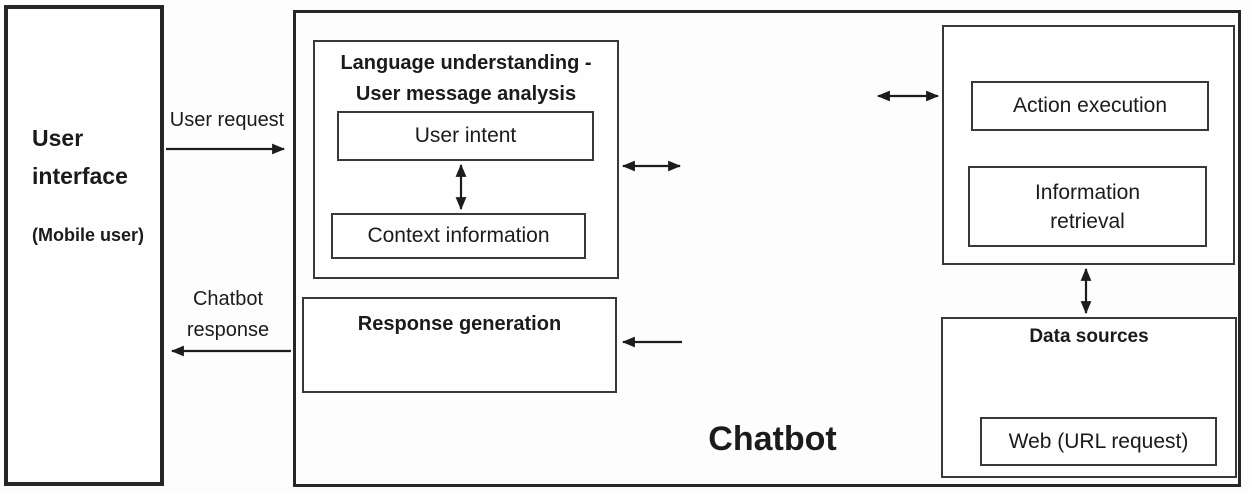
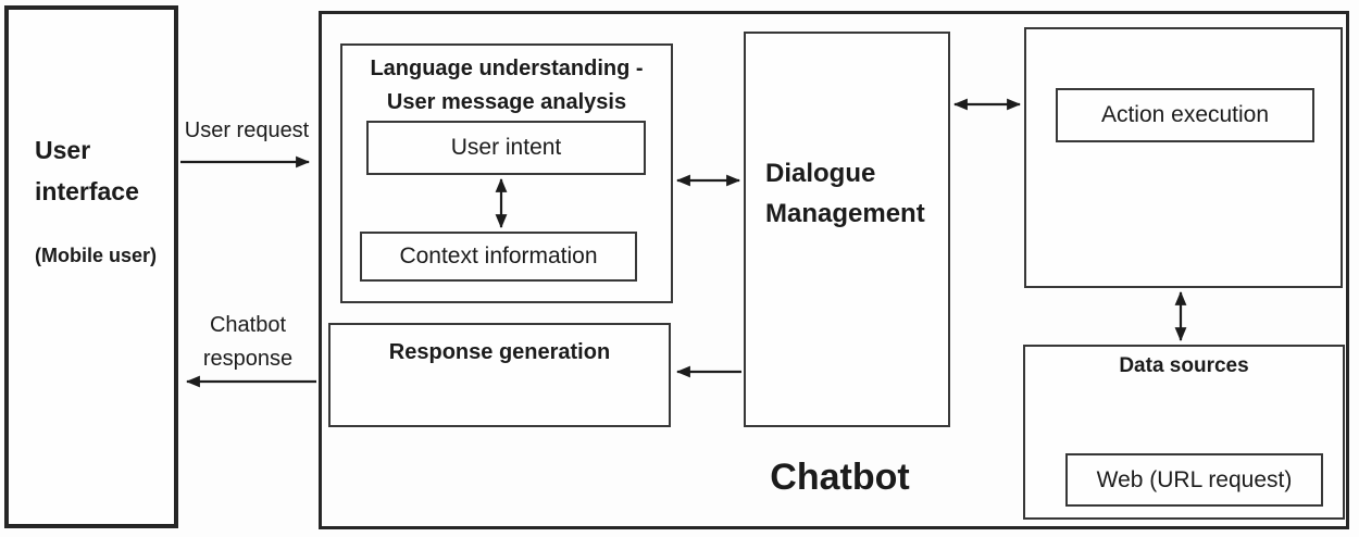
  User interface
  (Mobile user)
  Chatbot
  Language understanding -
  User message analysis
  User intent
  Context information
  Response generation
+ Dialogue Management
  Action execution
- Information retrieval
  Data sources
  Web (URL request)
  User request
  Chatbot response
